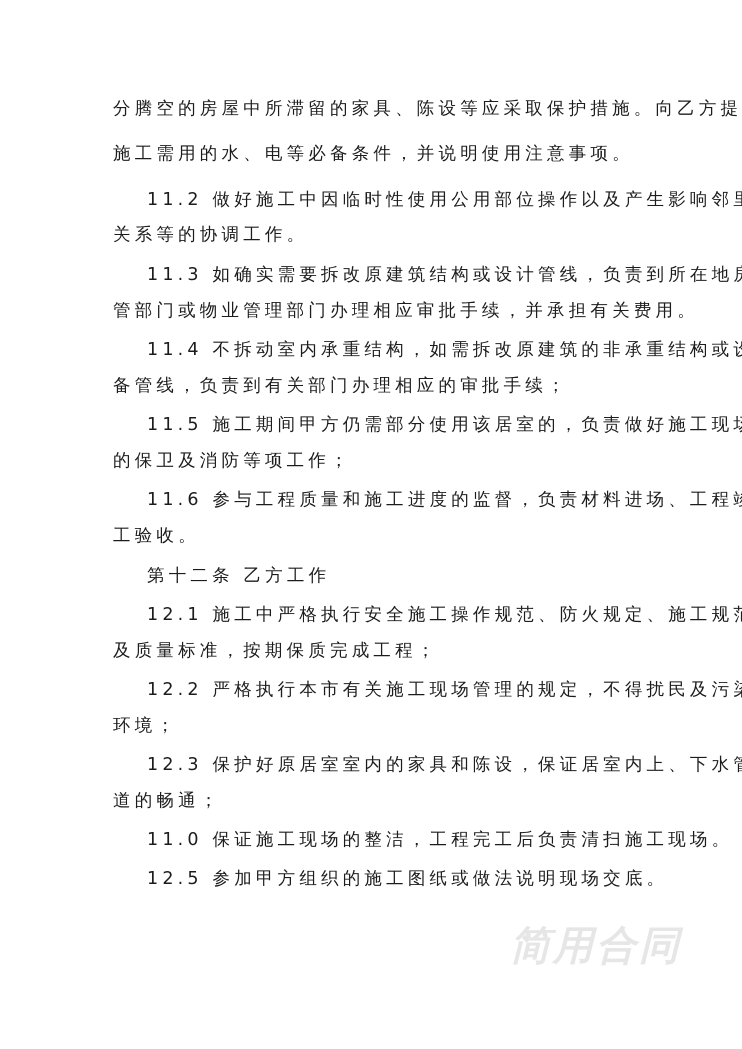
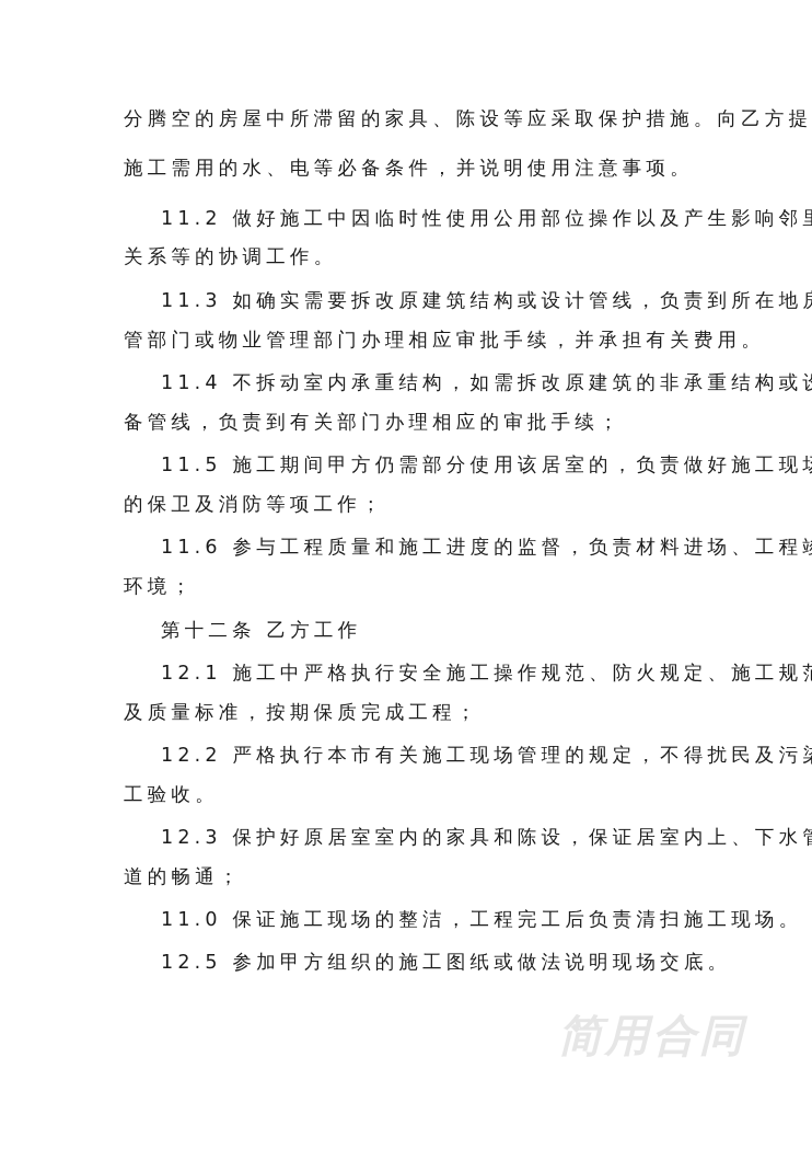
  分腾空的房屋中所滞留的家具、陈设等应采取保护措施。向乙方提
  施工需用的水、电等必备条件，并说明使用注意事项。
  11.2 做好施工中因临时性使用公用部位操作以及产生影响邻
  关系等的协调工作。
  11.3 如确实需要拆改原建筑结构或设计管线，负责到所在地
  管部门或物业管理部门办理相应审批手续，并承担有关费用。
  11.4 不拆动室内承重结构，如需拆改原建筑的非承重结构或
  备管线，负责到有关部门办理相应的审批手续；
  11.5 施工期间甲方仍需部分使用该居室的，负责做好施工现
  的保卫及消防等项工作；
  11.6 参与工程质量和施工进度的监督，负责材料进场、工程
- 工验收。
+ 环境；
  第十二条 乙方工作
  12.1 施工中严格执行安全施工操作规范、防火规定、施工规
  及质量标准，按期保质完成工程；
  12.2 严格执行本市有关施工现场管理的规定，不得扰民及污
- 环境；
+ 工验收。
  12.3 保护好原居室室内的家具和陈设，保证居室内上、下水
  道的畅通；
  11.0 保证施工现场的整洁，工程完工后负责清扫施工现场。
  12.5 参加甲方组织的施工图纸或做法说明现场交底。
  简用合同
